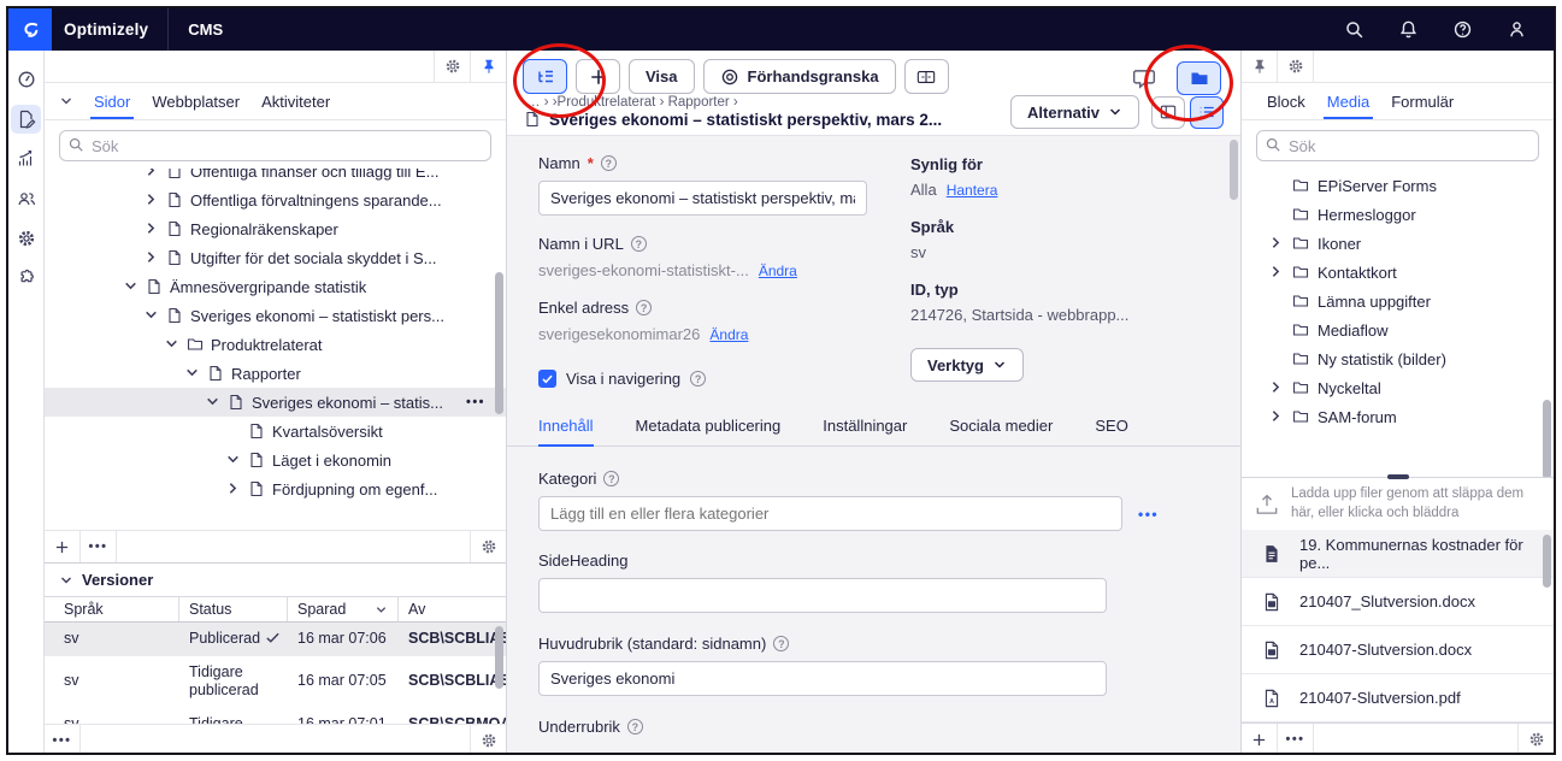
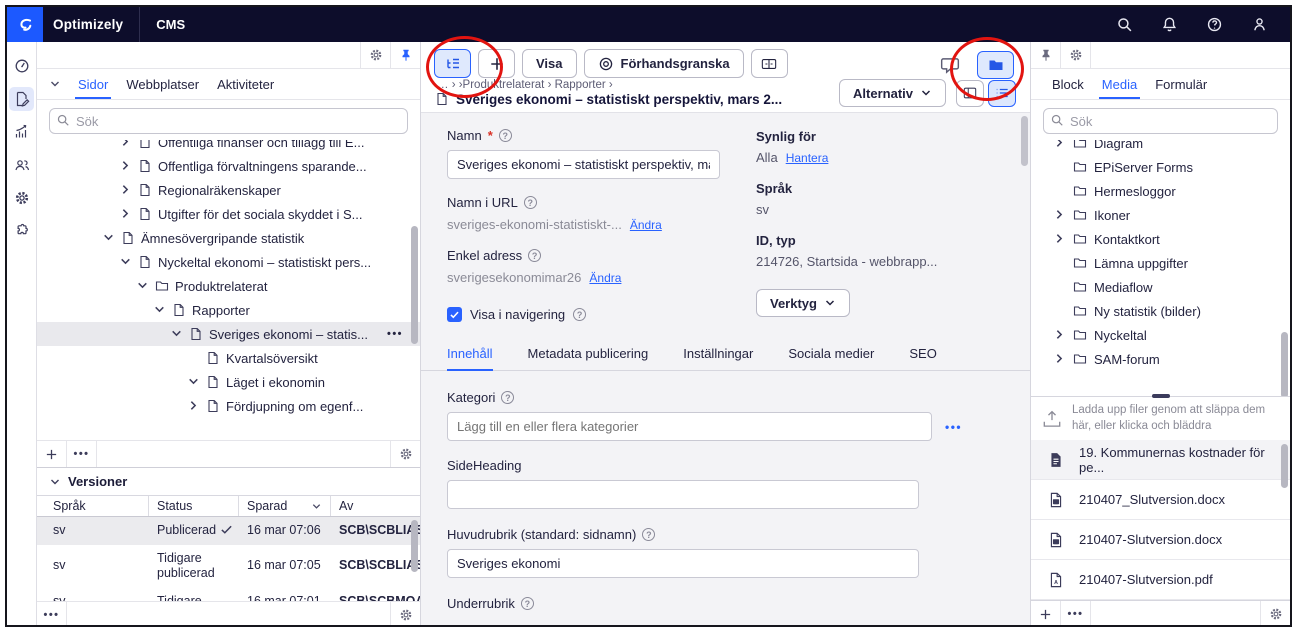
  Optimizely
  CMS
  Sidor
  Webbplatser
  Aktiviteter
  Sök
  Offentliga finanser och tillägg till E...
  Offentliga förvaltningens sparande...
  Regionalräkenskaper
  Utgifter för det sociala skyddet i S...
  Ämnesövergripande statistik
- Sveriges ekonomi – statistiskt pers...
+ Nyckeltal ekonomi – statistiskt pers...
  Produktrelaterat
  Rapporter
  Sveriges ekonomi – statis...
  •••
  Kvartalsöversikt
  Läget i ekonomin
  Fördjupning om egenf...
  •••
  Versioner
  Språk
  Status
  Sparad
  Av
  sv
  Publicerad
  16 mar 07:06
  SCB\SCBLIS
  sv
  Tidigare publicerad
  16 mar 07:05
  SCB\SCBLIS
  sv
  Tidigare
  16 mar 07:01
  SCB\SCBMOA
  •••
  Visa
  Förhandsgranska
  … › ›Produktrelaterat › Rapporter ›
  Sveriges ekonomi – statistiskt perspektiv, mars 2...
  Alternativ
  Namn
  *
  ?
  Sveriges ekonomi – statistiskt perspektiv, m
  Namn i URL
  ?
  sveriges-ekonomi-statistiskt-...
  Ändra
  Enkel adress
  ?
  sverigesekonomimar26
  Ändra
  Visa i navigering
  ?
  Synlig för
  Alla
  Hantera
  Språk
  sv
  ID, typ
  214726, Startsida - webbrapp...
  Verktyg
  Innehåll
  Metadata publicering
  Inställningar
  Sociala medier
  SEO
  Kategori
  ?
  Lägg till en eller flera kategorier
  •••
  SideHeading
  Huvudrubrik (standard: sidnamn)
  ?
  Sveriges ekonomi
  Underrubrik
  ?
  Block
  Media
  Formulär
  Sök
+ Diagram
  EPiServer Forms
  Hermesloggor
  Ikoner
  Kontaktkort
  Lämna uppgifter
  Mediaflow
  Ny statistik (bilder)
  Nyckeltal
  SAM-forum
  Ladda upp filer genom att släppa dem här, eller klicka och bläddra
  19. Kommunernas kostnader för pe...
  210407_Slutversion.docx
  210407-Slutversion.docx
  210407-Slutversion.pdf
  •••
